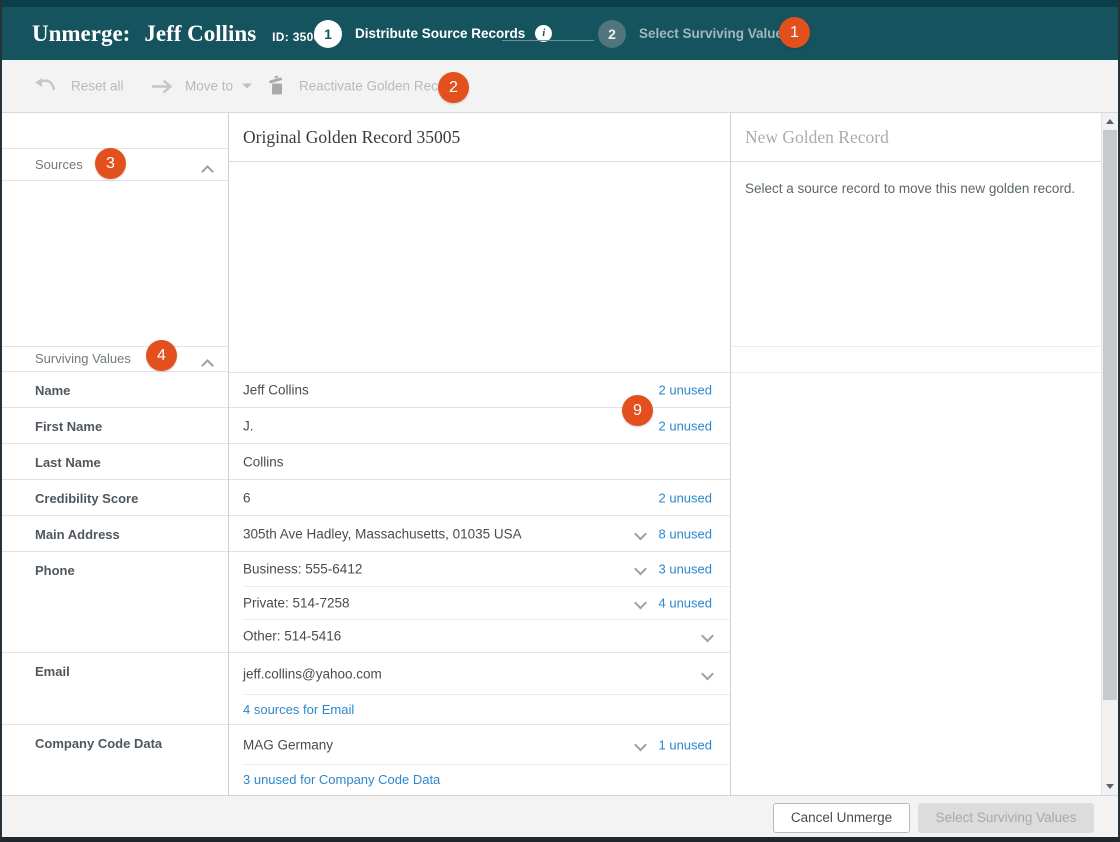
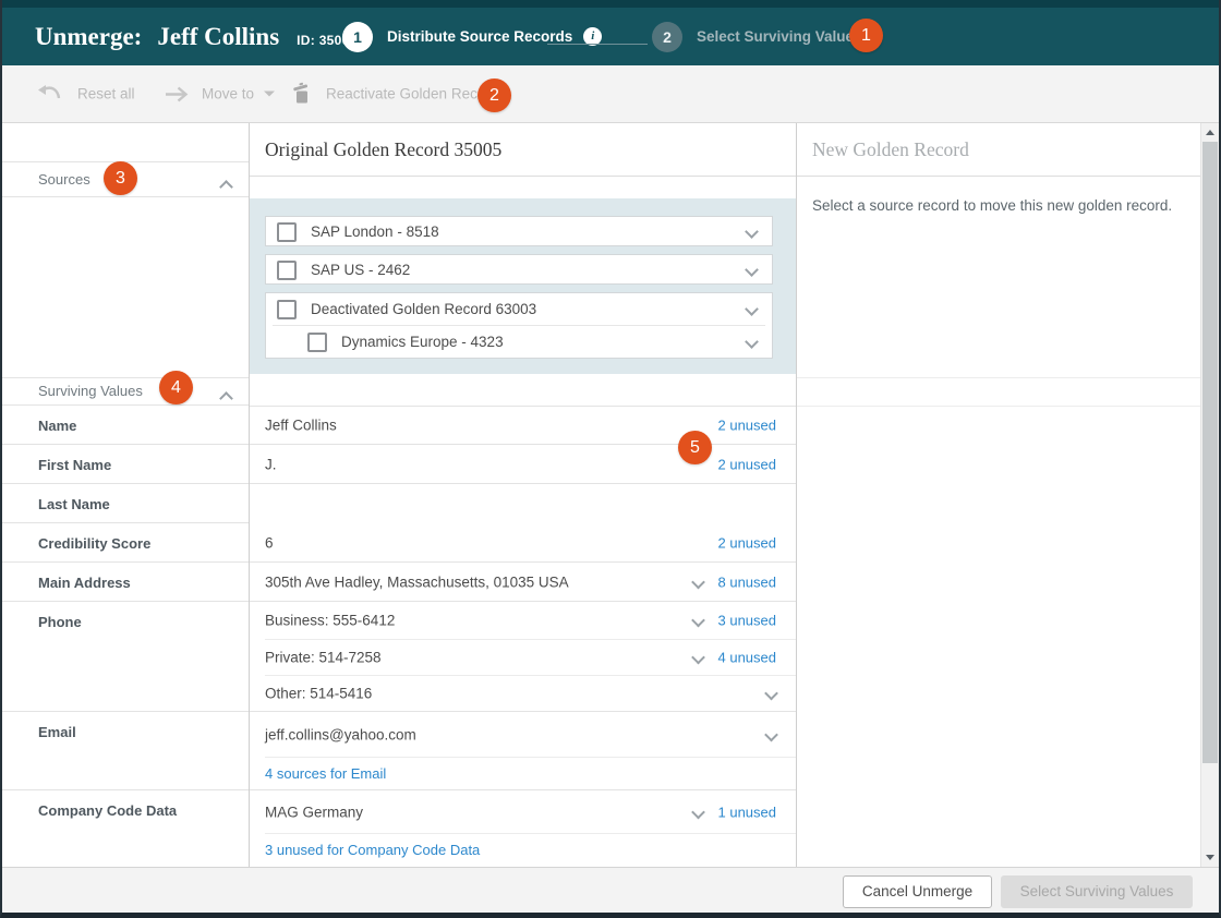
  Unmerge:
  Jeff Collins
  ID: 350
  1
  Distribute Source Records
  i
  2
  Select Surviving Valu
  1
  2
  3
  4
- 9
+ 5
  Reset all
  Move to
  Reactivate Golden Rec
  Sources
  Surviving Values
  Name
  First Name
  Last Name
  Credibility Score
  Main Address
  Phone
  Email
  Company Code Data
  Original Golden Record 35005
+ SAP London - 8518
+ SAP US - 2462
+ Deactivated Golden Record 63003
+ Dynamics Europe - 4323
  Jeff Collins
  2 unused
  J.
  2 unused
- Collins
  6
  2 unused
  305th Ave Hadley, Massachusetts, 01035 USA
  8 unused
  Business: 555-6412
  3 unused
  Private: 514-7258
  4 unused
  Other: 514-5416
  jeff.collins@yahoo.com
  4 sources for Email
  MAG Germany
  1 unused
  3 unused for Company Code Data
  New Golden Record
  Select a source record to move this new golden record.
  Cancel Unmerge
  Select Surviving Values
